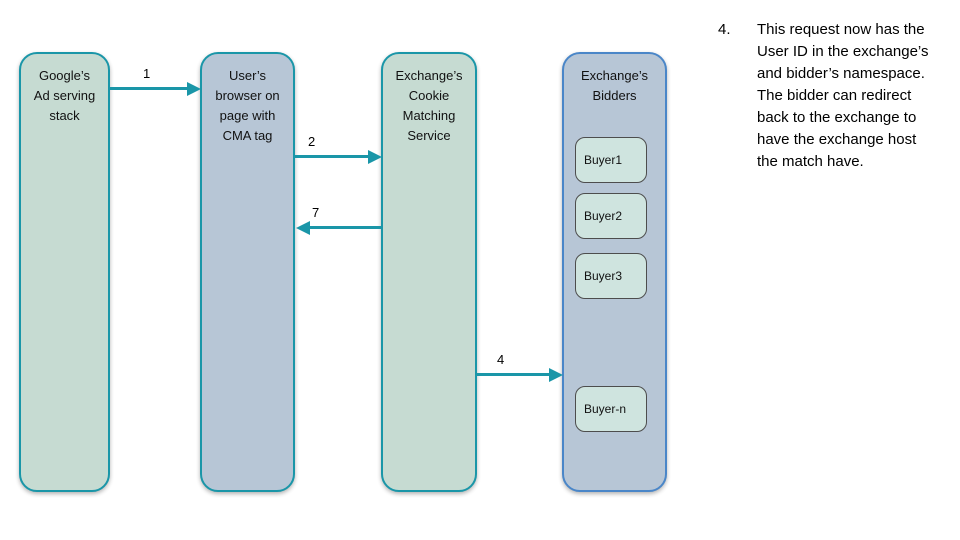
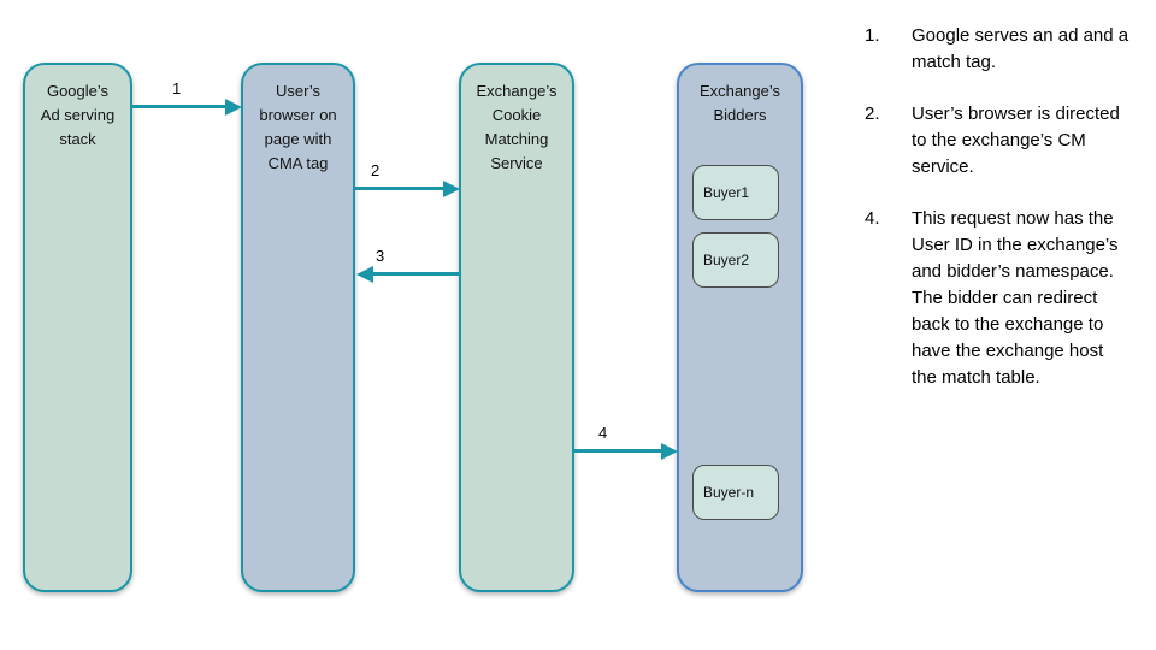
  Google’s
  Ad serving
  stack
  User’s
  browser on
  page with
  CMA tag
  Exchange’s
  Cookie
  Matching
  Service
  Exchange’s
  Bidders
  Buyer1
  Buyer2
- Buyer3
  Buyer-n
  1
  2
- 7
+ 3
  4
+ 1.
+ Google serves an ad and a match tag.
+ 2.
+ User’s browser is directed to the exchange’s CM service.
  4.
- This request now has the User ID in the exchange’s and bidder’s namespace. The bidder can redirect back to the exchange to have the exchange host the match have.
+ This request now has the User ID in the exchange’s and bidder’s namespace. The bidder can redirect back to the exchange to have the exchange host the match table.
